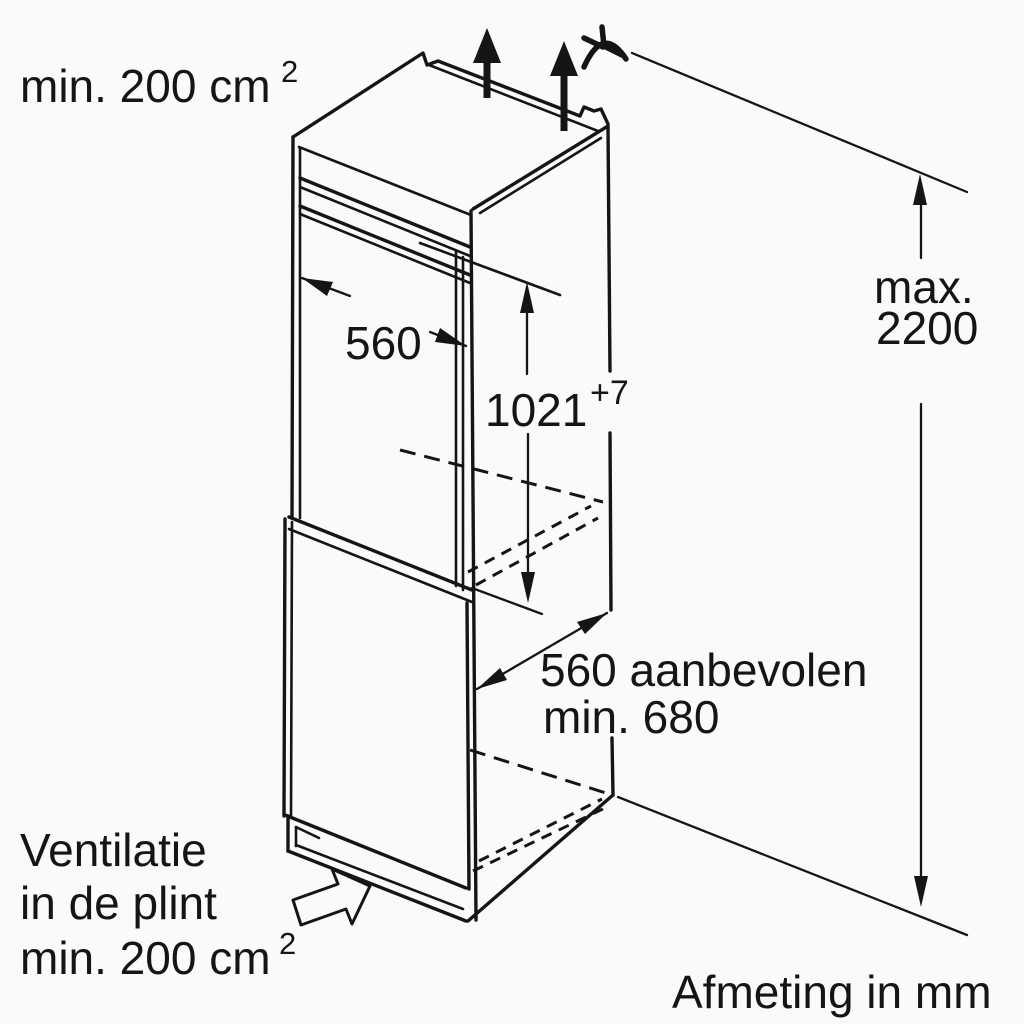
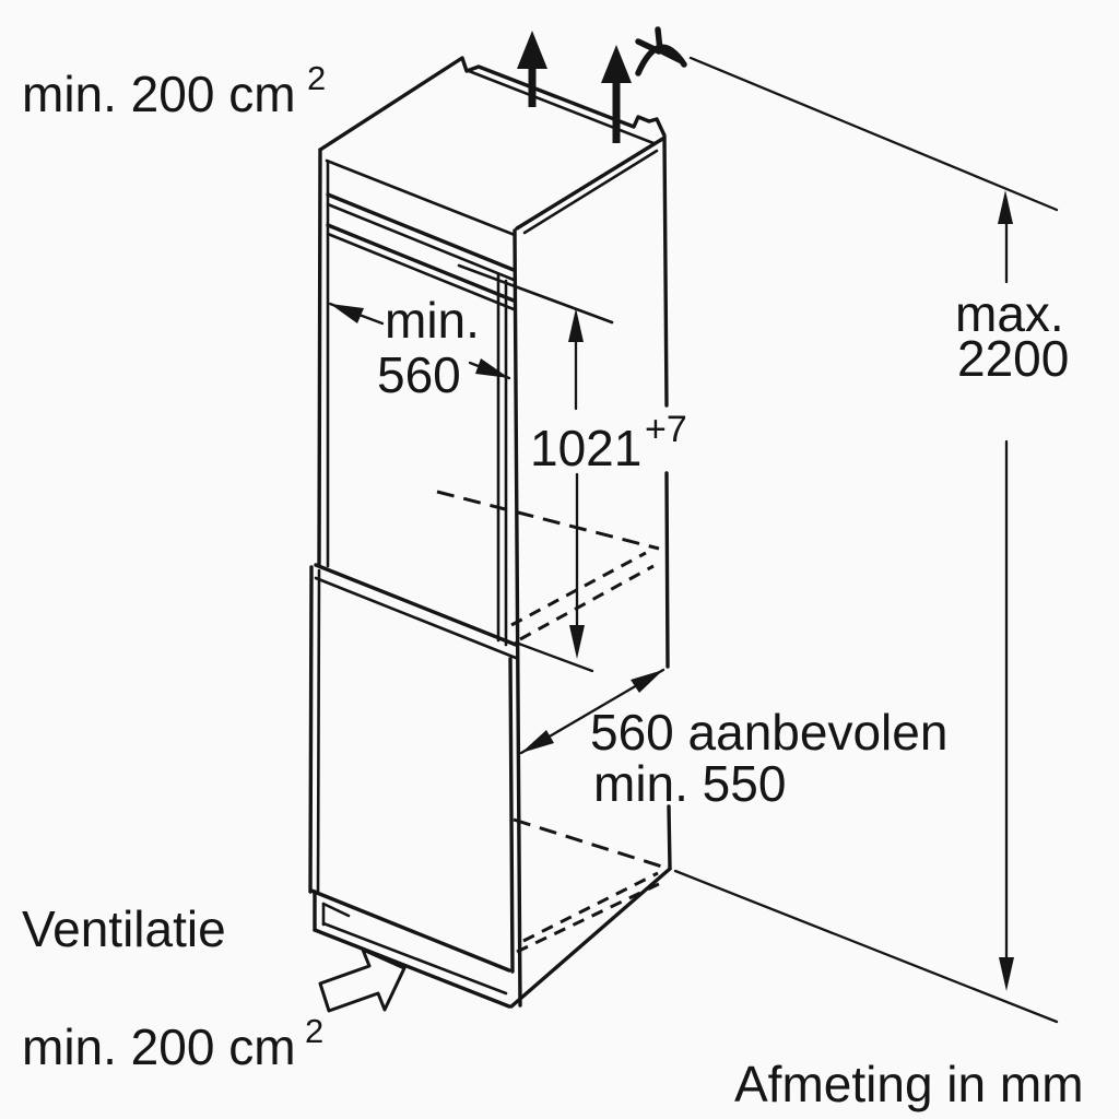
  min. 200 cm
  2
  max.
  2200
+ min.
  560
  1021
  +7
  560 aanbevolen
- min. 680
+ min. 550
  Ventilatie
- in de plint
  min. 200 cm
  2
  Afmeting in mm
